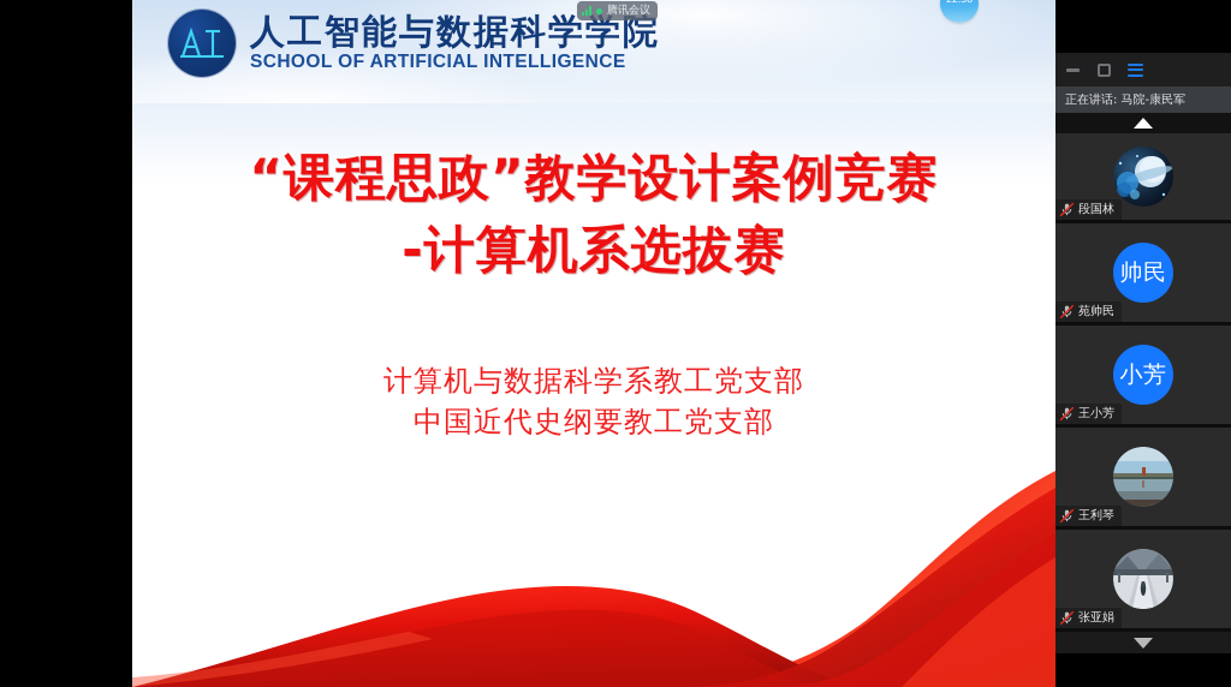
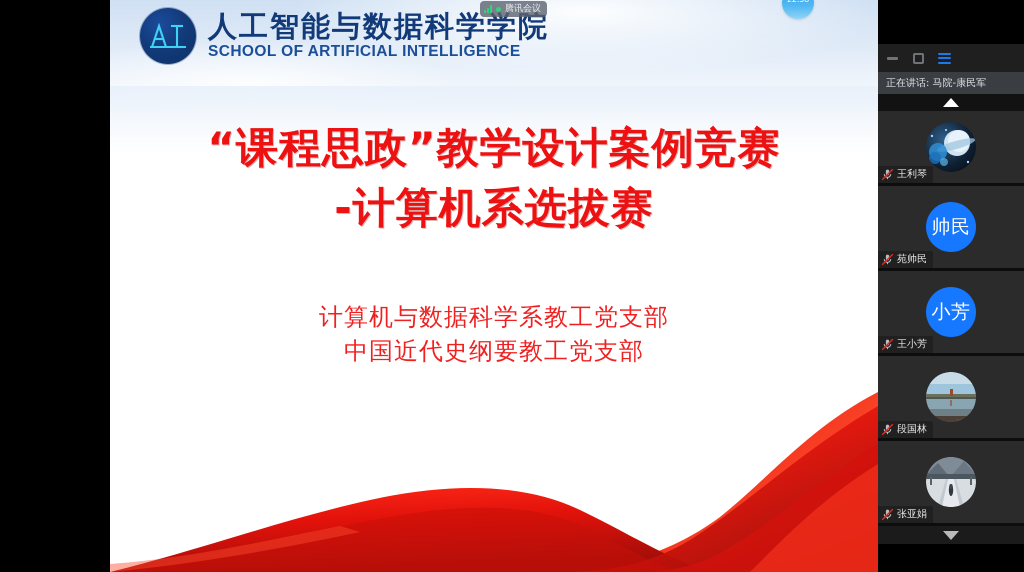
  人工智能与数据科学学院
  SCHOOL OF ARTIFICIAL INTELLIGENCE
  “课程思政”教学设计案例竞赛
  -计算机系选拔赛
  计算机与数据科学系教工党支部
  中国近代史纲要教工党支部
  腾讯会议
  正在讲话: 马院-康民军
- 段国林
+ 王利琴
  帅民
  苑帅民
  小芳
  王小芳
- 王利琴
+ 段国林
  张亚娟
